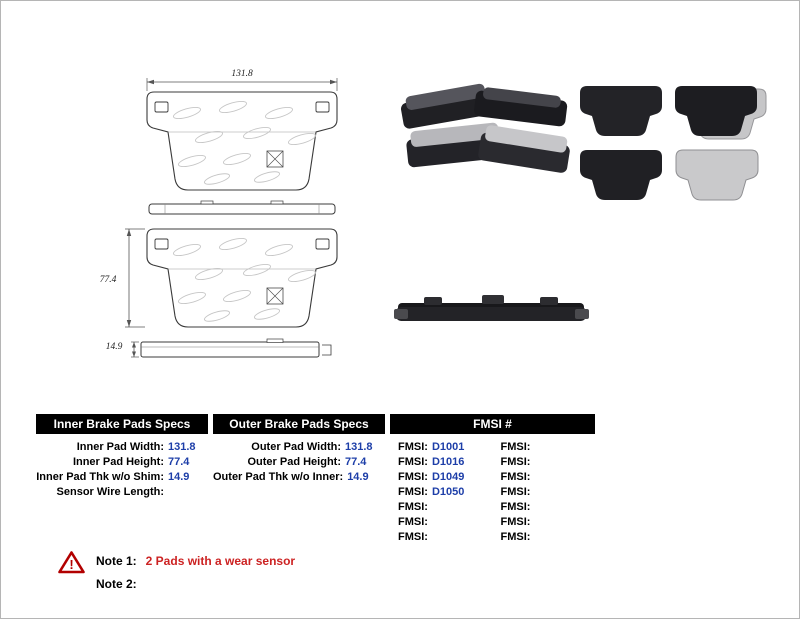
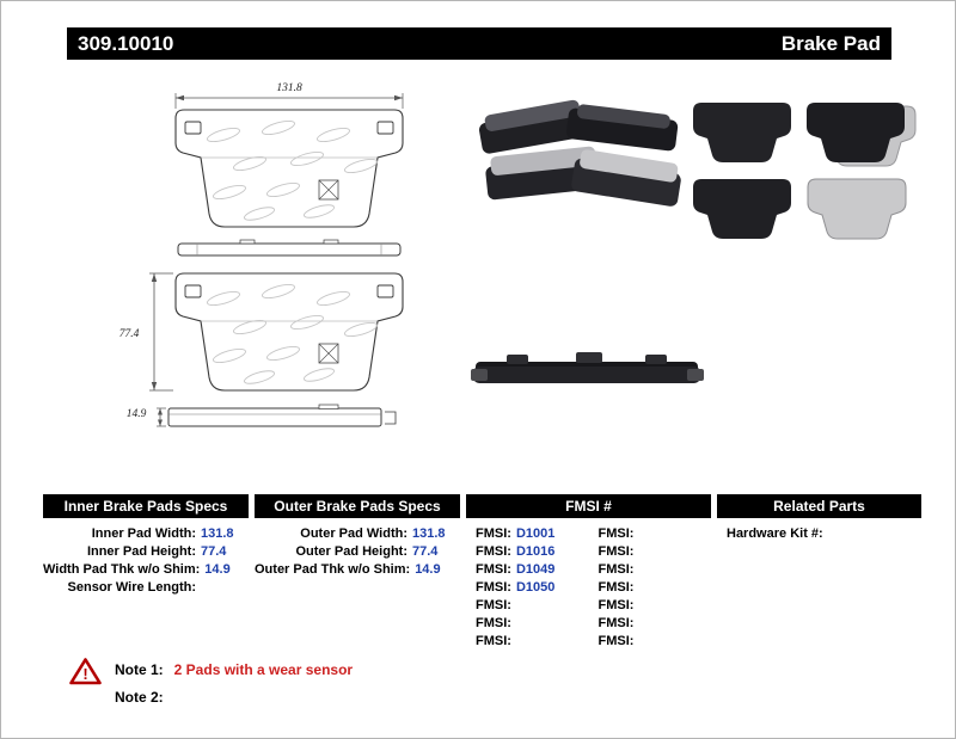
+ 309.10010
+ Brake Pad
  131.8
  77.4
  14.9
  Inner Brake Pads Specs
  Inner Pad Width:
  131.8
  Inner Pad Height:
  77.4
- Inner Pad Thk w/o Shim:
+ Width Pad Thk w/o Shim:
  14.9
  Sensor Wire Length:
  Outer Brake Pads Specs
  Outer Pad Width:
  131.8
  Outer Pad Height:
  77.4
- Outer Pad Thk w/o Inner:
+ Outer Pad Thk w/o Shim:
  14.9
  FMSI #
  FMSI: D1001
  FMSI: D1016
  FMSI: D1049
  FMSI: D1050
  FMSI:
  FMSI:
  FMSI:
  FMSI:
  FMSI:
  FMSI:
  FMSI:
  FMSI:
  FMSI:
  FMSI:
+ Related Parts
+ Hardware Kit #:
  !
  Note 1: 2 Pads with a wear sensor
  Note 2:
